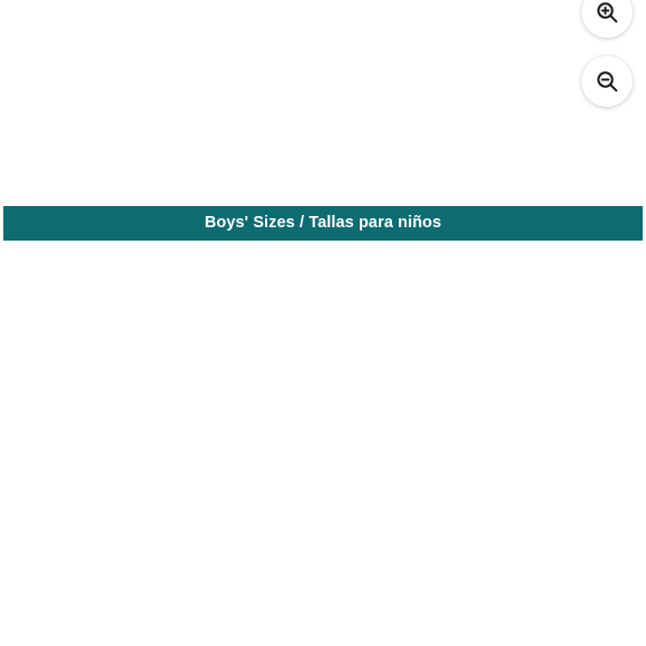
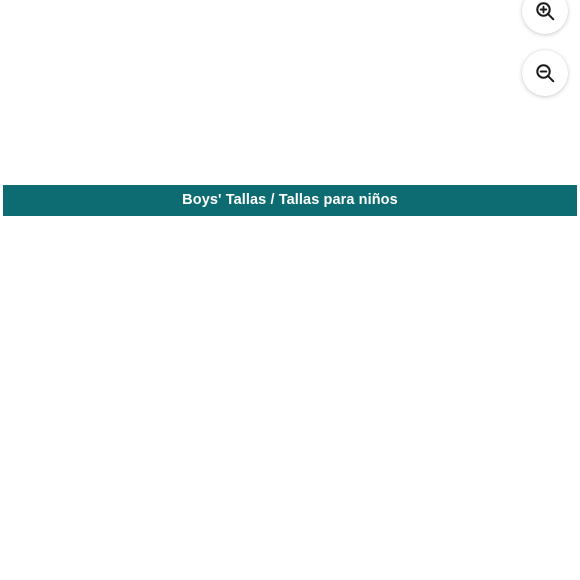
- Boys' Sizes / Tallas para niños
+ Boys' Tallas / Tallas para niños
